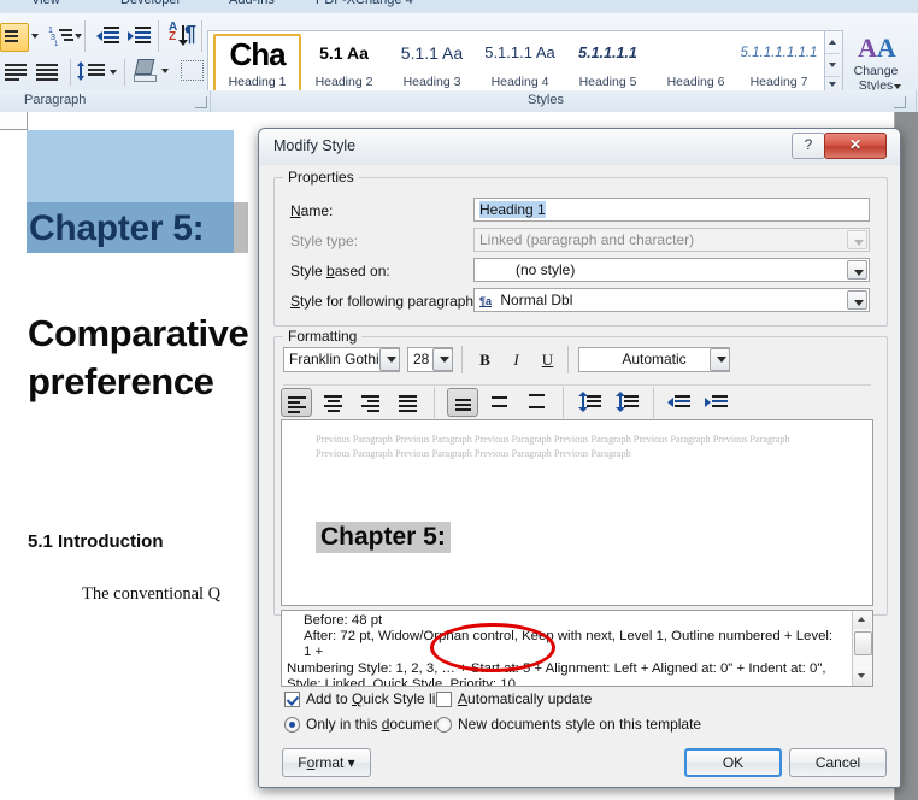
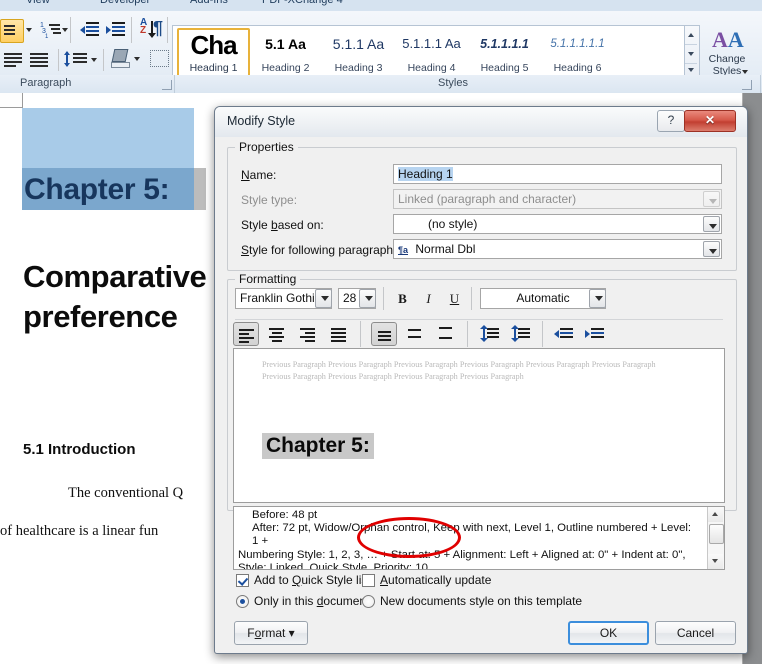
  View
  Developer
  Add-Ins
  PDF-XChange 4
  A
  Z
  ¶
  Cha
  Heading 1
  5.1 Aa
  Heading 2
  5.1.1 Aa
  Heading 3
  5.1.1.1 Aa
  Heading 4
  5.1.1.1.1
  Heading 5
+ 5.1.1.1.1.1
  Heading 6
- 5.1.1.1.1.1.1
- Heading 7
  AA
  Change
  Styles
  Paragraph
  Styles
  Chapter 5:
  Comparative
  preference
  5.1 Introduction
  The conventional Q
+ of healthcare is a linear fun
  Modify Style
  ?
  ✕
  Properties
  Name:
  Heading 1
  Style type:
  Linked (paragraph and character)
  Style based on:
  (no style)
  Style for following paragraph
  ¶a Normal Dbl
  Formatting
  Franklin Gothi
  28
  B
  I
  U
  Automatic
  Previous Paragraph Previous Paragraph Previous Paragraph Previous Paragraph Previous Paragraph Previous Paragraph Previous Paragraph Previous Paragraph Previous Paragraph Previous Paragraph
  Chapter 5:
  Before: 48 pt
  After: 72 pt, Widow/Orphan control, Keep with next, Level 1, Outline numbered + Level: 1 +
  Numbering Style: 1, 2, 3, … + Start at: 5 + Alignment: Left + Aligned at: 0" + Indent at: 0",
  Style: Linked, Quick Style, Priority: 10
  Add to Quick Style li
  Automatically update
  Only in this docume
  New documents style on this template
  Format ▾
  OK
  Cancel
